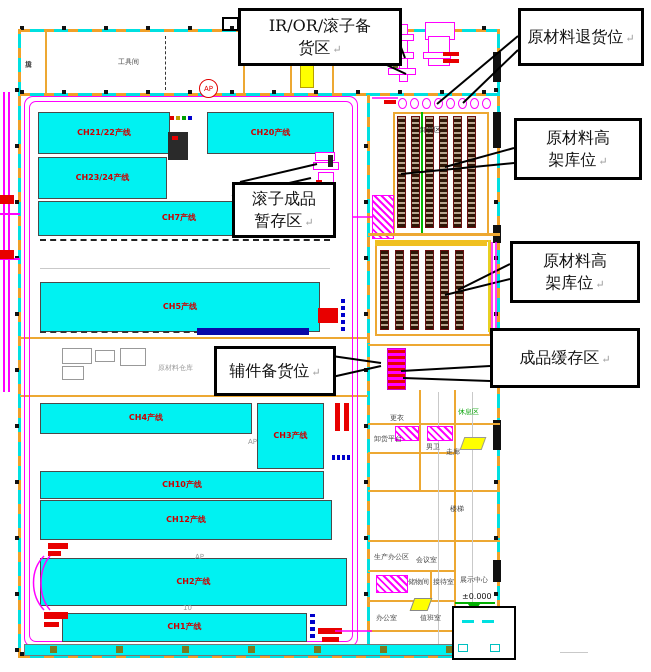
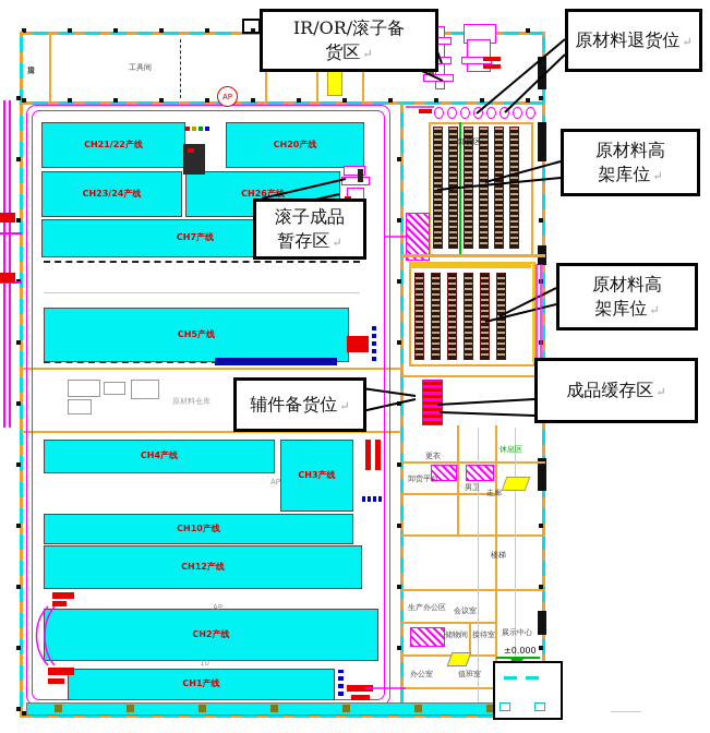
  工具间
  AP
  CH21/22产线
  CH20产线
  CH23/24产线
+ CH26产线
  CH7产线
  CH5产线
  CH4产线
  CH3产线
  CH10产线
  CH12产线
  CH2产线
  CH1产线
  AP
  AP
  10
  原材料仓库
  卸货区
  卸货平台
  更衣
  男卫
  休息区
  走廊
  楼梯
  生产办公区
  会议室
  储物间
  接待室
  展示中心
  ±0.000
  办公室
  值班室
  IR/OR/滚子备
  货区 ↵
  原材料退货位 ↵
  原材料高
  架库位 ↵
  滚子成品
  暂存区 ↵
  原材料高
  架库位 ↵
  成品缓存区 ↵
  辅件备货位 ↵
